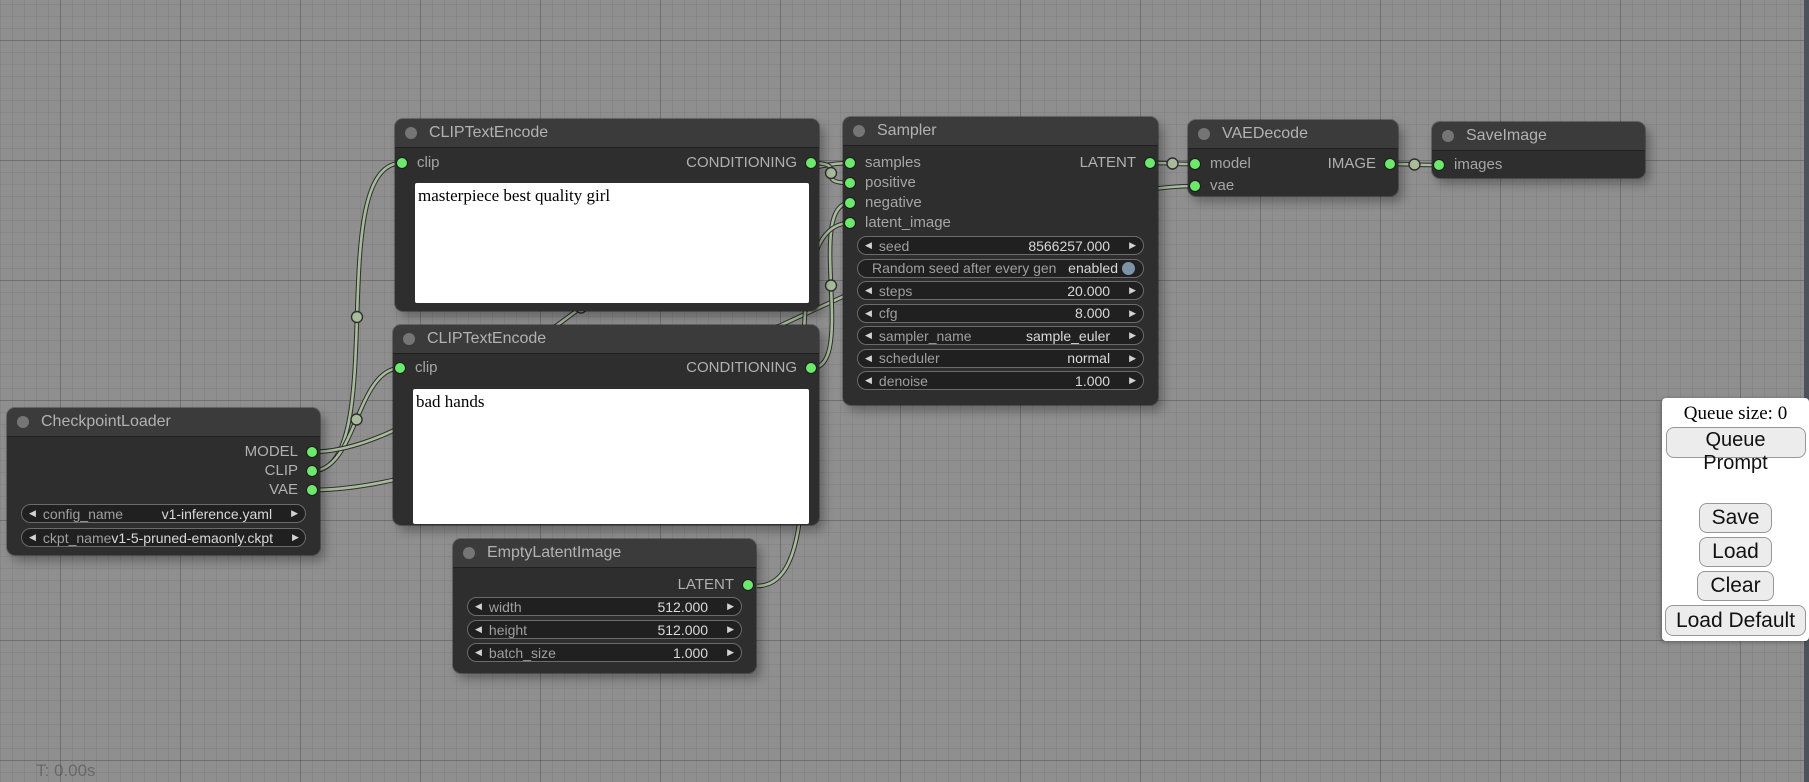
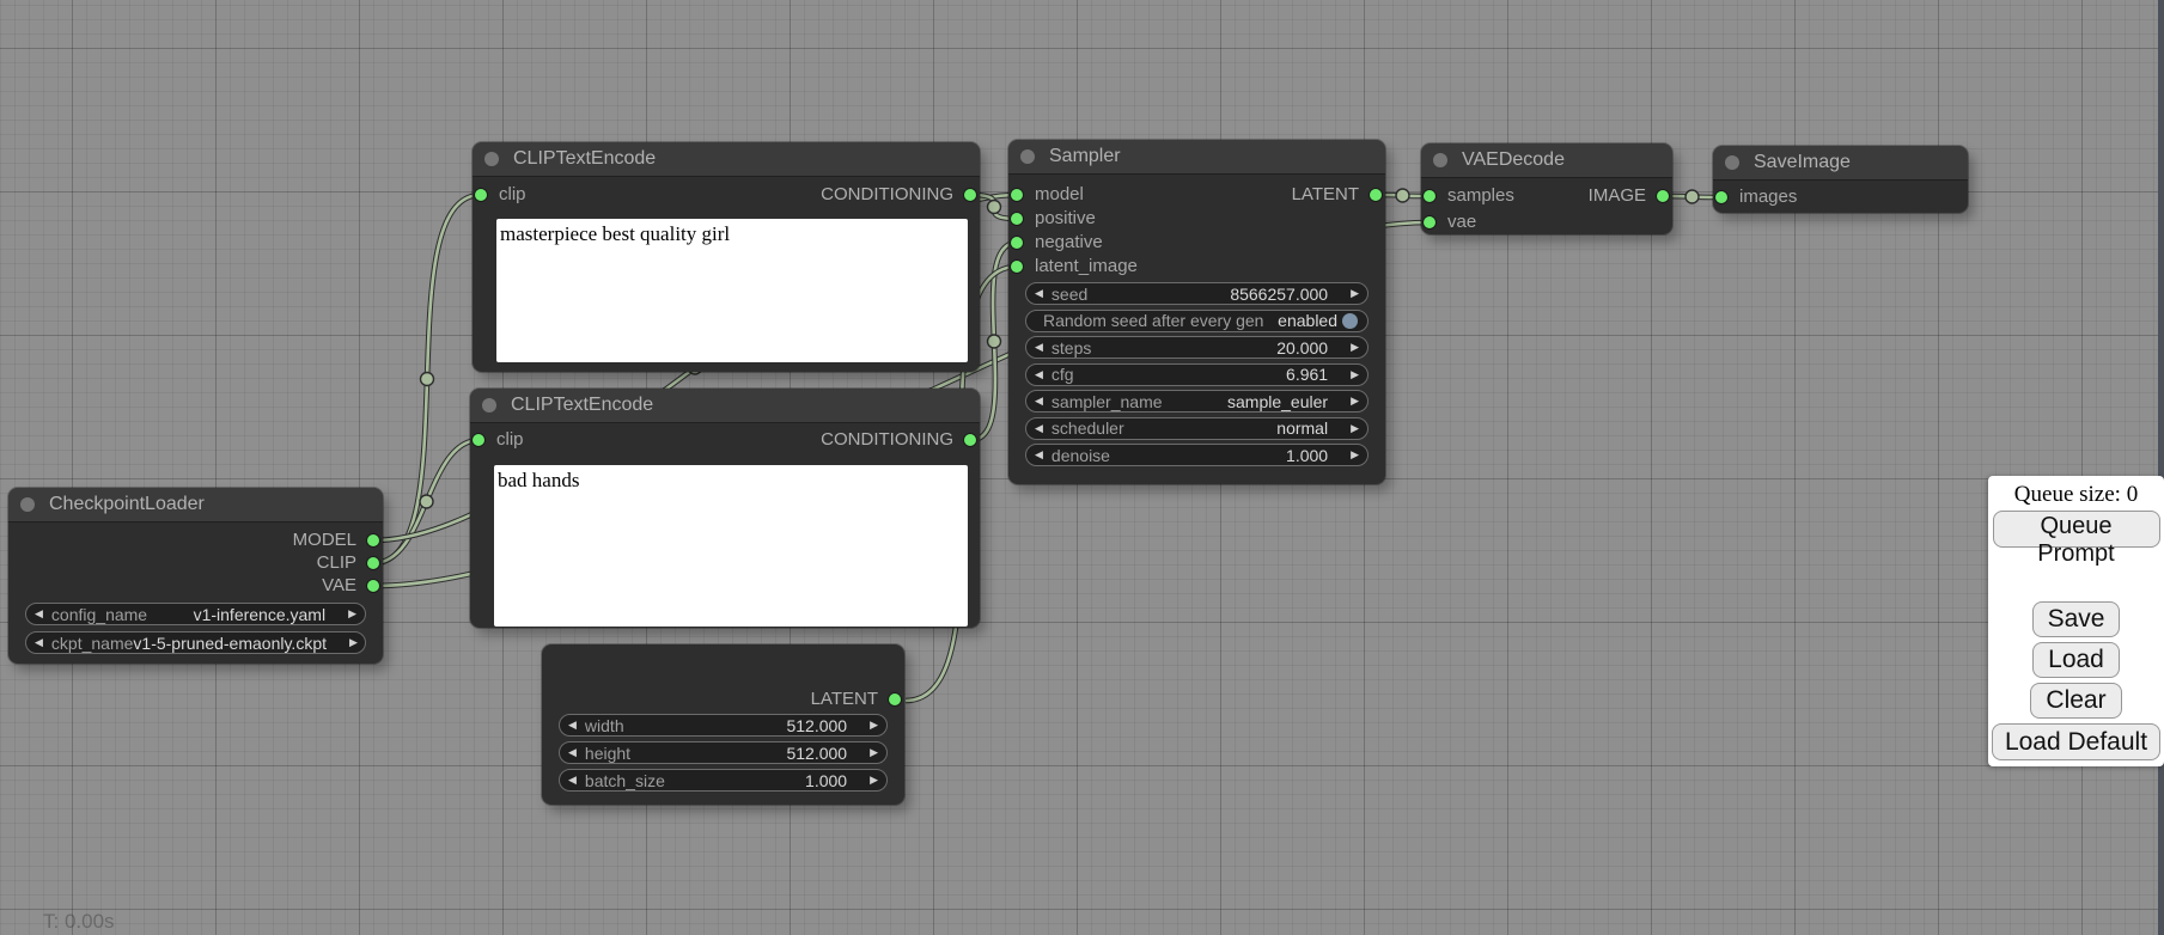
  CheckpointLoader
  MODEL
  CLIP
  VAE
  ◀
  config_name
  v1-inference.yaml
  ▶
  ◀
  ckpt_name
  v1-5-pruned-emaonly.ckpt
  ▶
  CLIPTextEncode
  clip
  CONDITIONING
  masterpiece best quality girl
  CLIPTextEncode
  clip
  CONDITIONING
  bad hands
- EmptyLatentImage
  LATENT
  ◀
  width
  512.000
  ▶
  ◀
  height
  512.000
  ▶
  ◀
  batch_size
  1.000
  ▶
  Sampler
- samples
+ model
  positive
  negative
  latent_image
  LATENT
  ◀
  seed
  8566257.000
  ▶
  Random seed after every gen
  enabled
  ◀
  steps
  20.000
  ▶
  ◀
  cfg
- 8.000
+ 6.961
  ▶
  ◀
  sampler_name
  sample_euler
  ▶
  ◀
  scheduler
  normal
  ▶
  ◀
  denoise
  1.000
  ▶
  VAEDecode
- model
+ samples
  vae
  IMAGE
  SaveImage
  images
  T: 0.00s
  Queue size: 0
  Queue Prompt
  Save
  Load
  Clear
  Load Default
